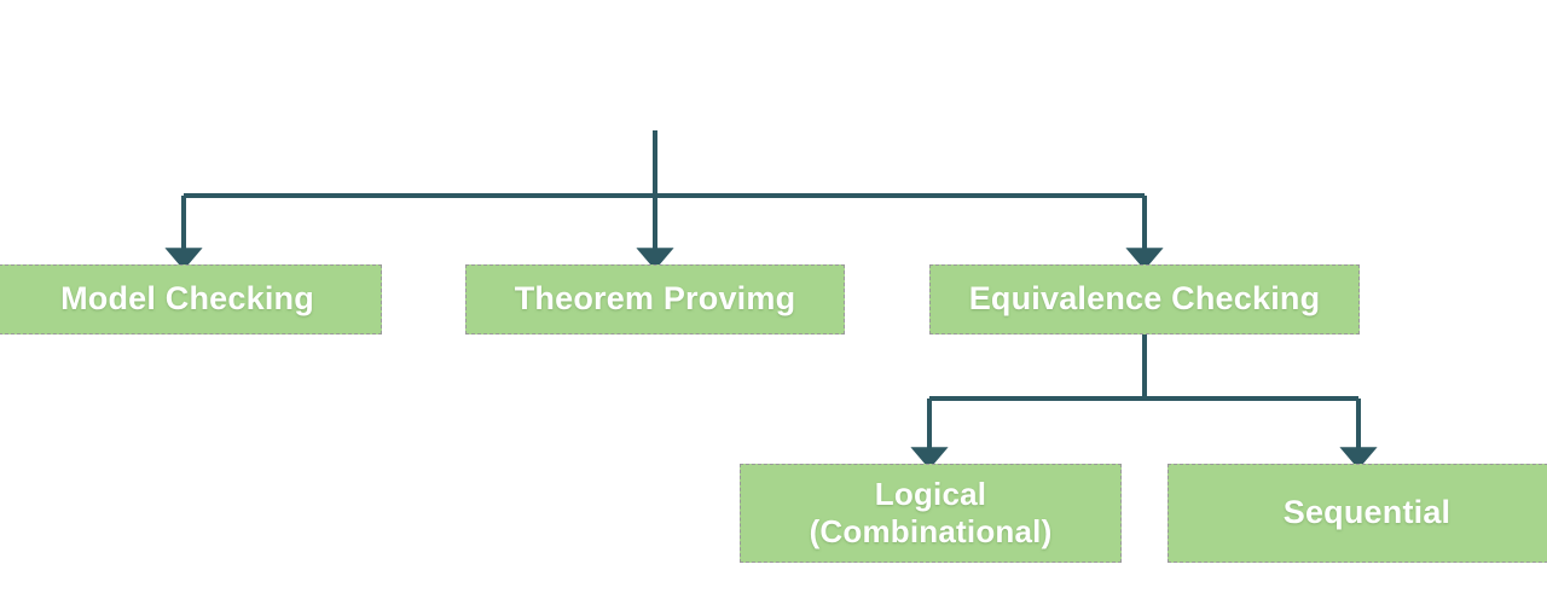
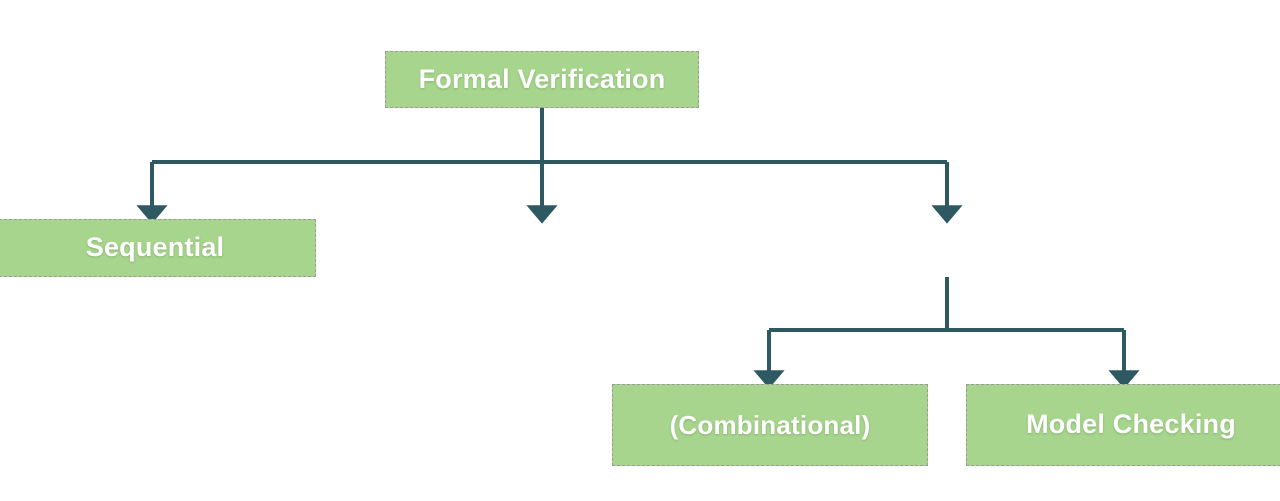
+ Formal Verification
- Model Checking
+ Sequential
- Theorem Provimg
- Equivalence Checking
- Logical
  (Combinational)
- Sequential
+ Model Checking
